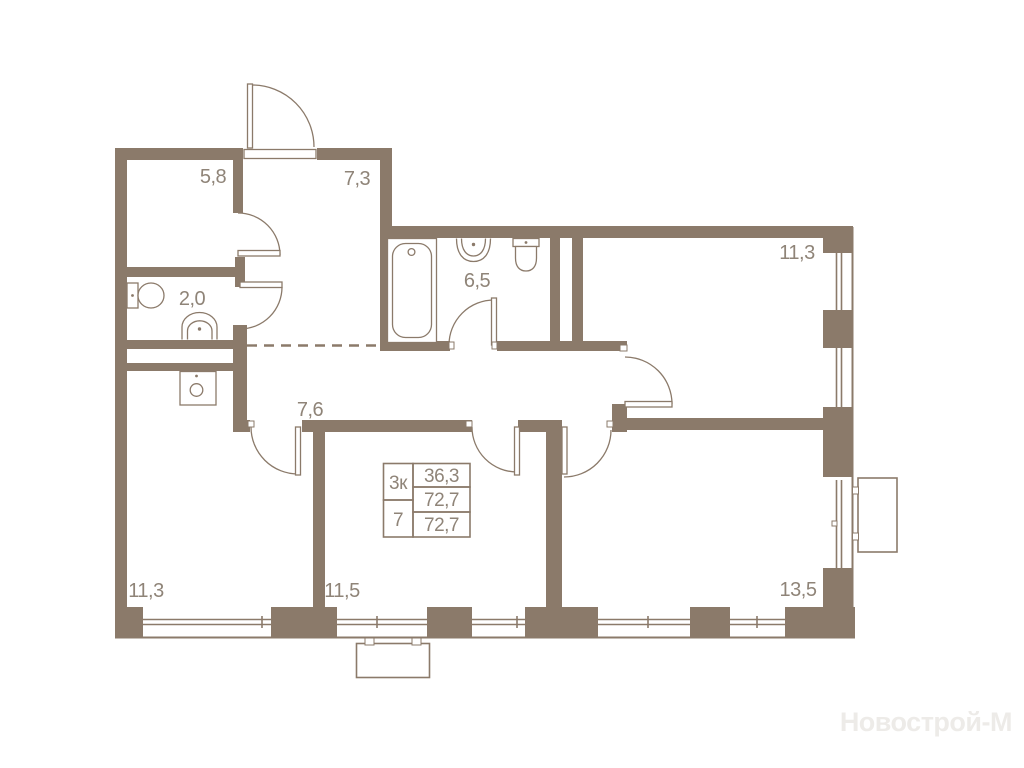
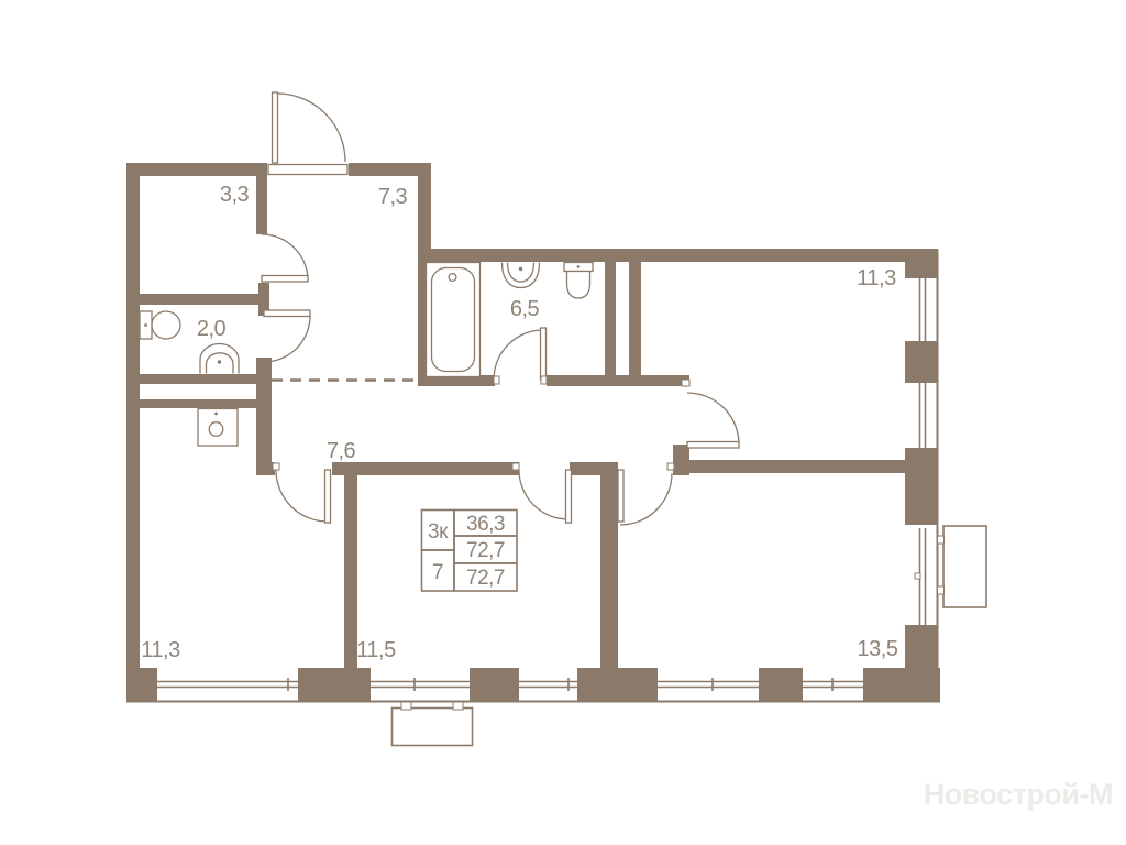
- 5,8
+ 3,3
  7,3
  2,0
  6,5
  11,3
  7,6
  11,3
  11,5
  13,5
  3к
  7
  36,3
  72,7
  72,7
